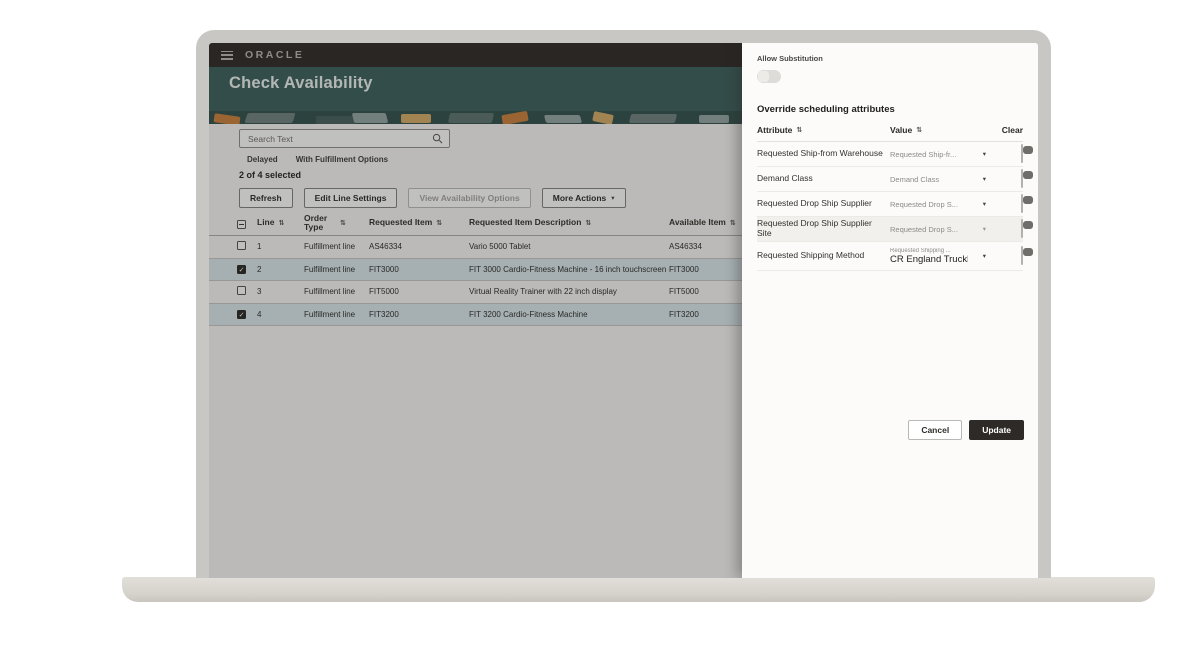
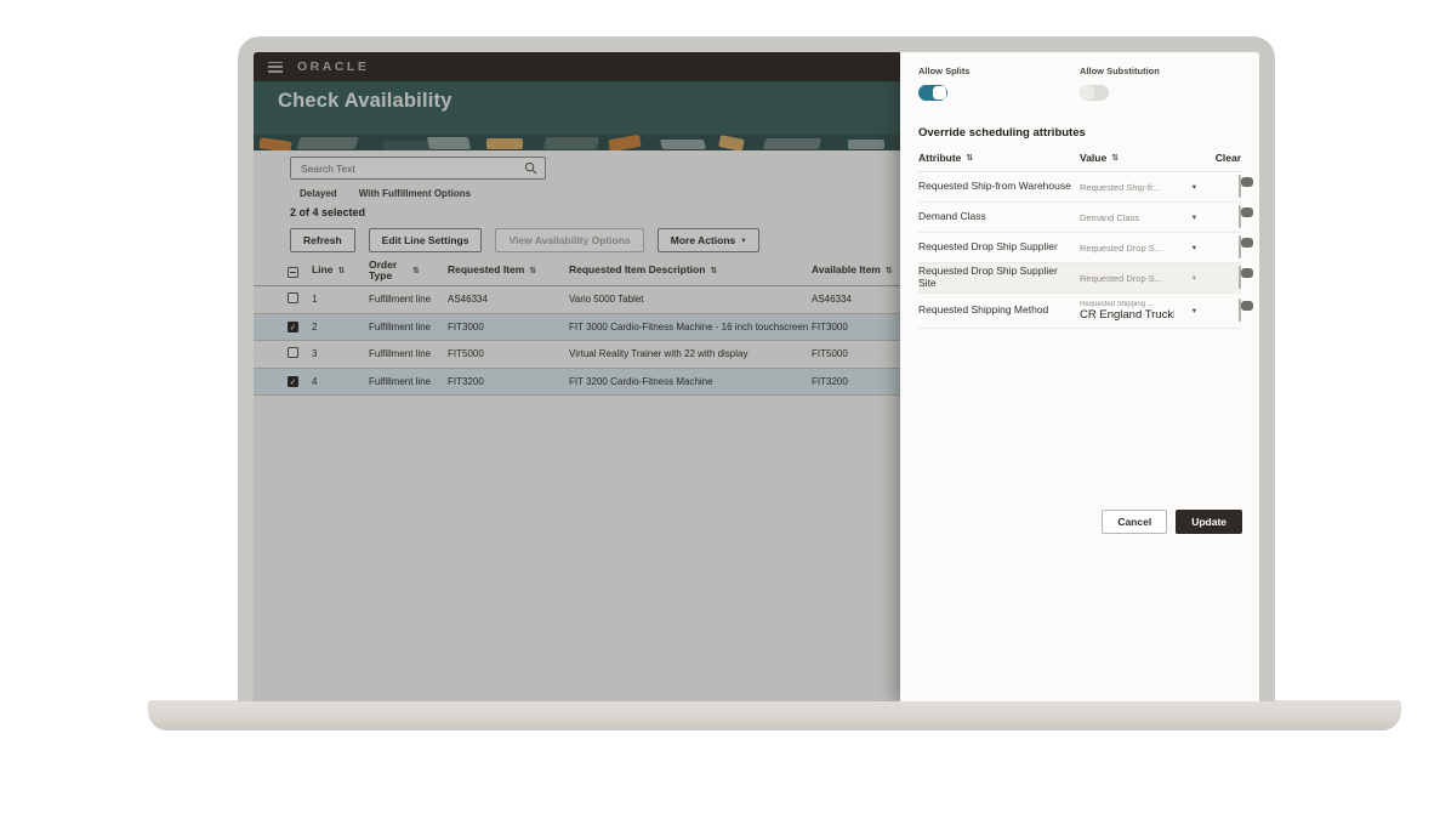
  ORACLE
  Check Availability
  Search Text
  Delayed
  With Fulfillment Options
  2 of 4 selected
  Refresh
  Edit Line Settings
  View Availability Options
  More Actions
  ▾
  Line
  ⇅
  Order Type
  ⇅
  Requested Item
  ⇅
  Requested Item Description
  ⇅
  Available Item
  ⇅
  1
  Fulfillment line
  AS46334
  Vario 5000 Tablet
  AS46334
  2
  Fulfillment line
  FIT3000
  FIT 3000 Cardio-Fitness Machine - 16 inch touchscreen
  FIT3000
  3
  Fulfillment line
  FIT5000
- Virtual Reality Trainer with 22 inch display
+ Virtual Reality Trainer with 22 with display
  FIT5000
  4
  Fulfillment line
  FIT3200
  FIT 3200 Cardio-Fitness Machine
  FIT3200
+ Allow Splits
  Allow Substitution
  Override scheduling attributes
  Attribute
  ⇅
  Value
  ⇅
  Clear
  Requested Ship-from Warehouse
  Requested Ship-fr...
  ▾
  Demand Class
  Demand Class
  ▾
  Requested Drop Ship Supplier
  Requested Drop S...
  ▾
  Requested Drop Ship Supplier Site
  Requested Drop S...
  ▾
  Requested Shipping Method
  CR England Truck
  ▾
  Cancel
  Update
